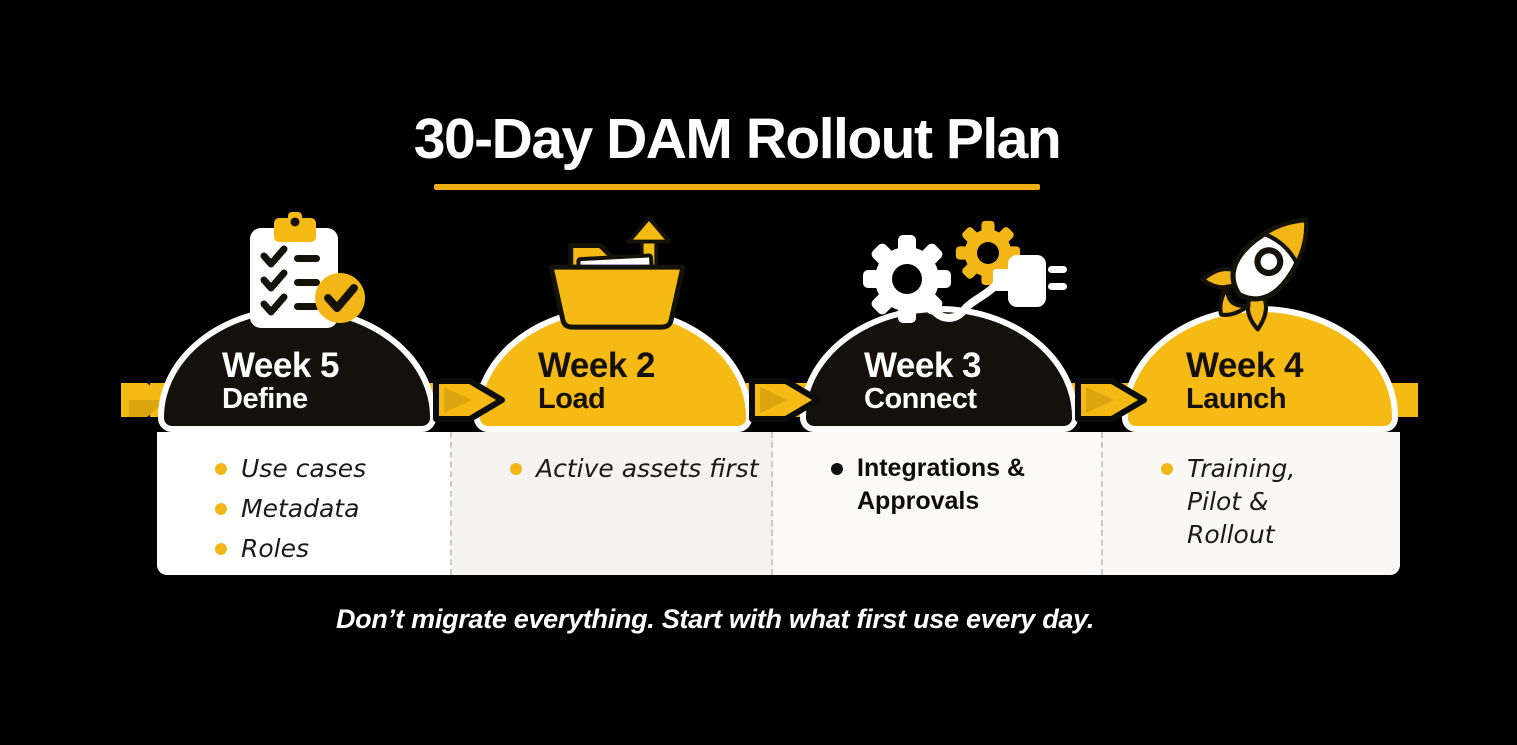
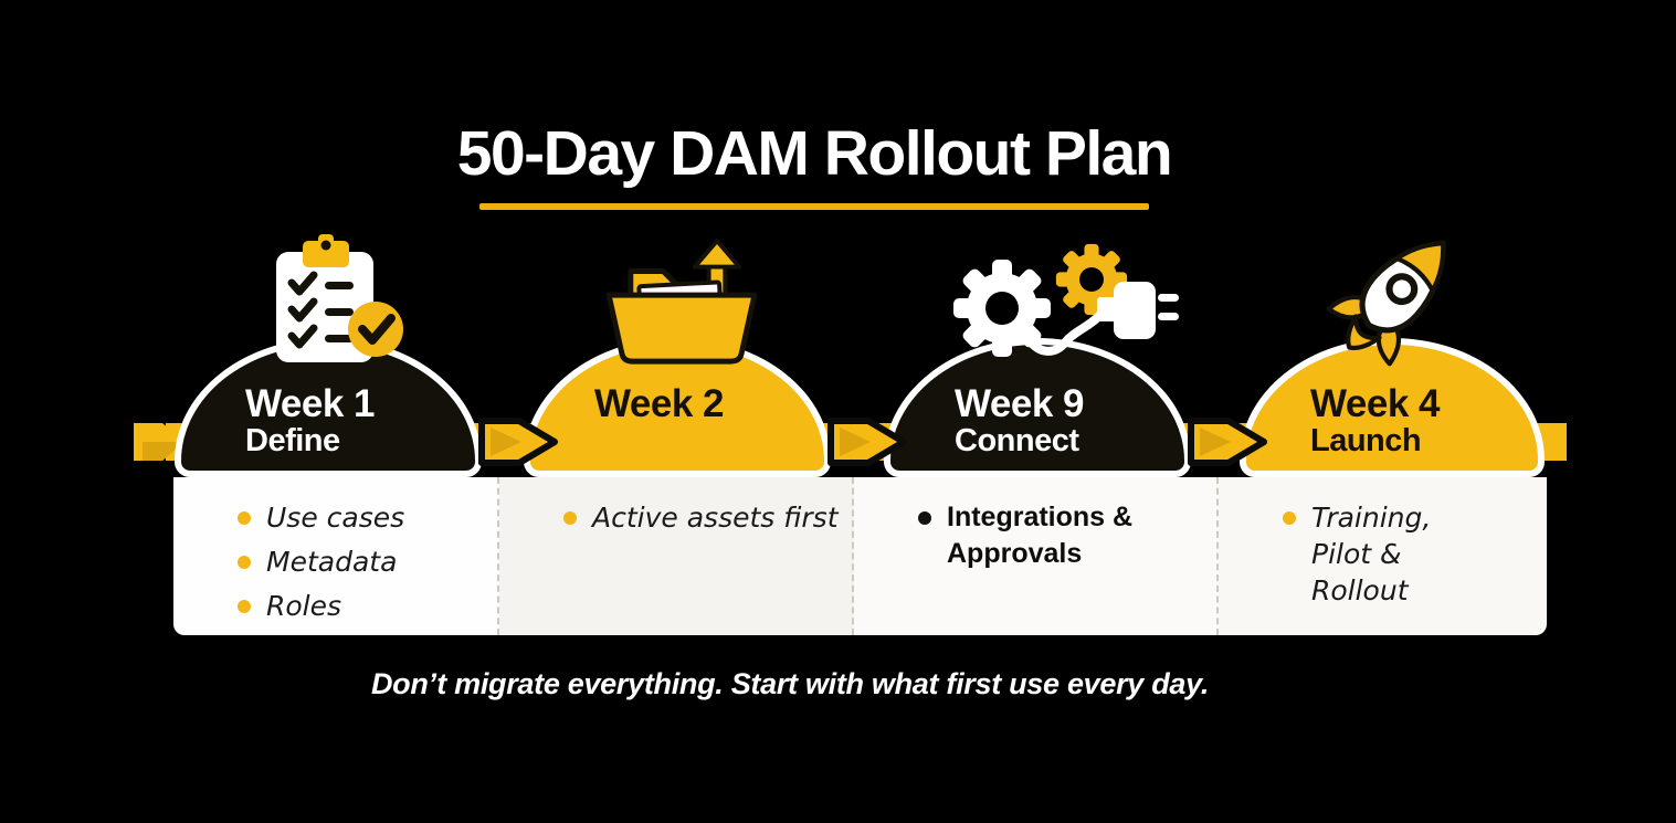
- 30-Day DAM Rollout Plan
+ 50-Day DAM Rollout Plan
- Week 5
+ Week 1
  Define
  Week 2
- Load
- Week 3
+ Week 9
  Connect
  Week 4
  Launch
  Use cases
  Metadata
  Roles
  Active assets first
  Integrations & Approvals
  Training, Pilot & Rollout
  Don’t migrate everything. Start with what first use every day.
